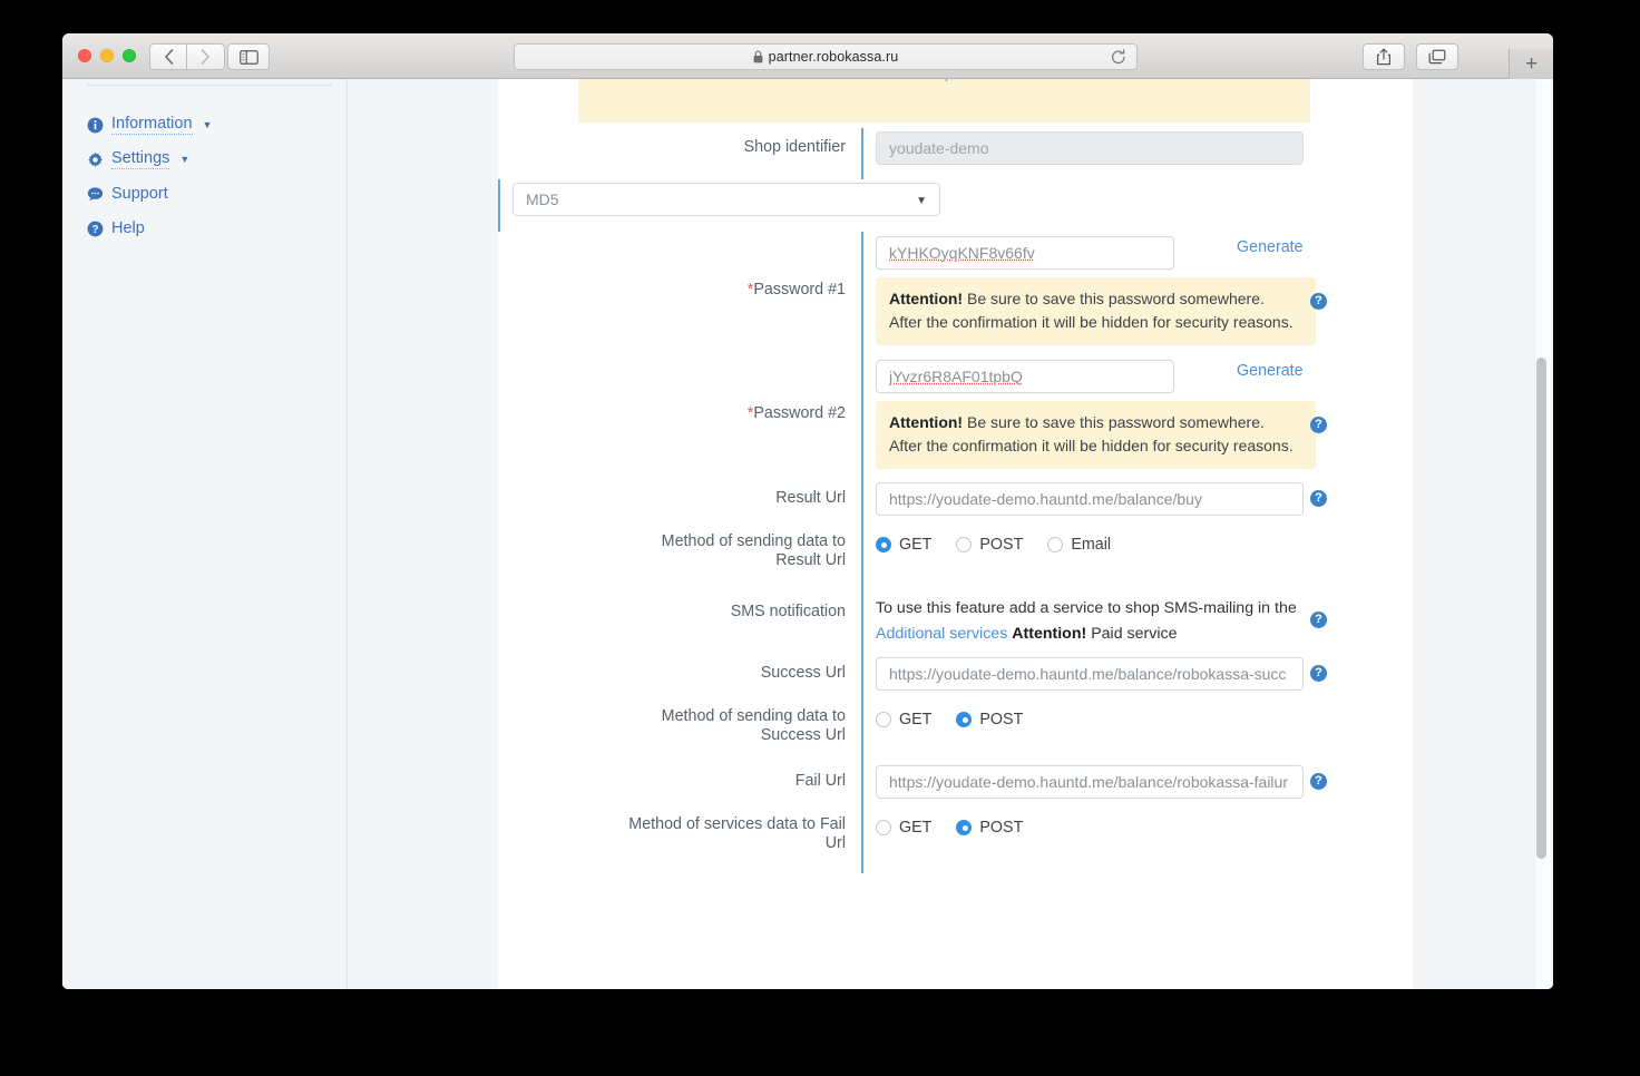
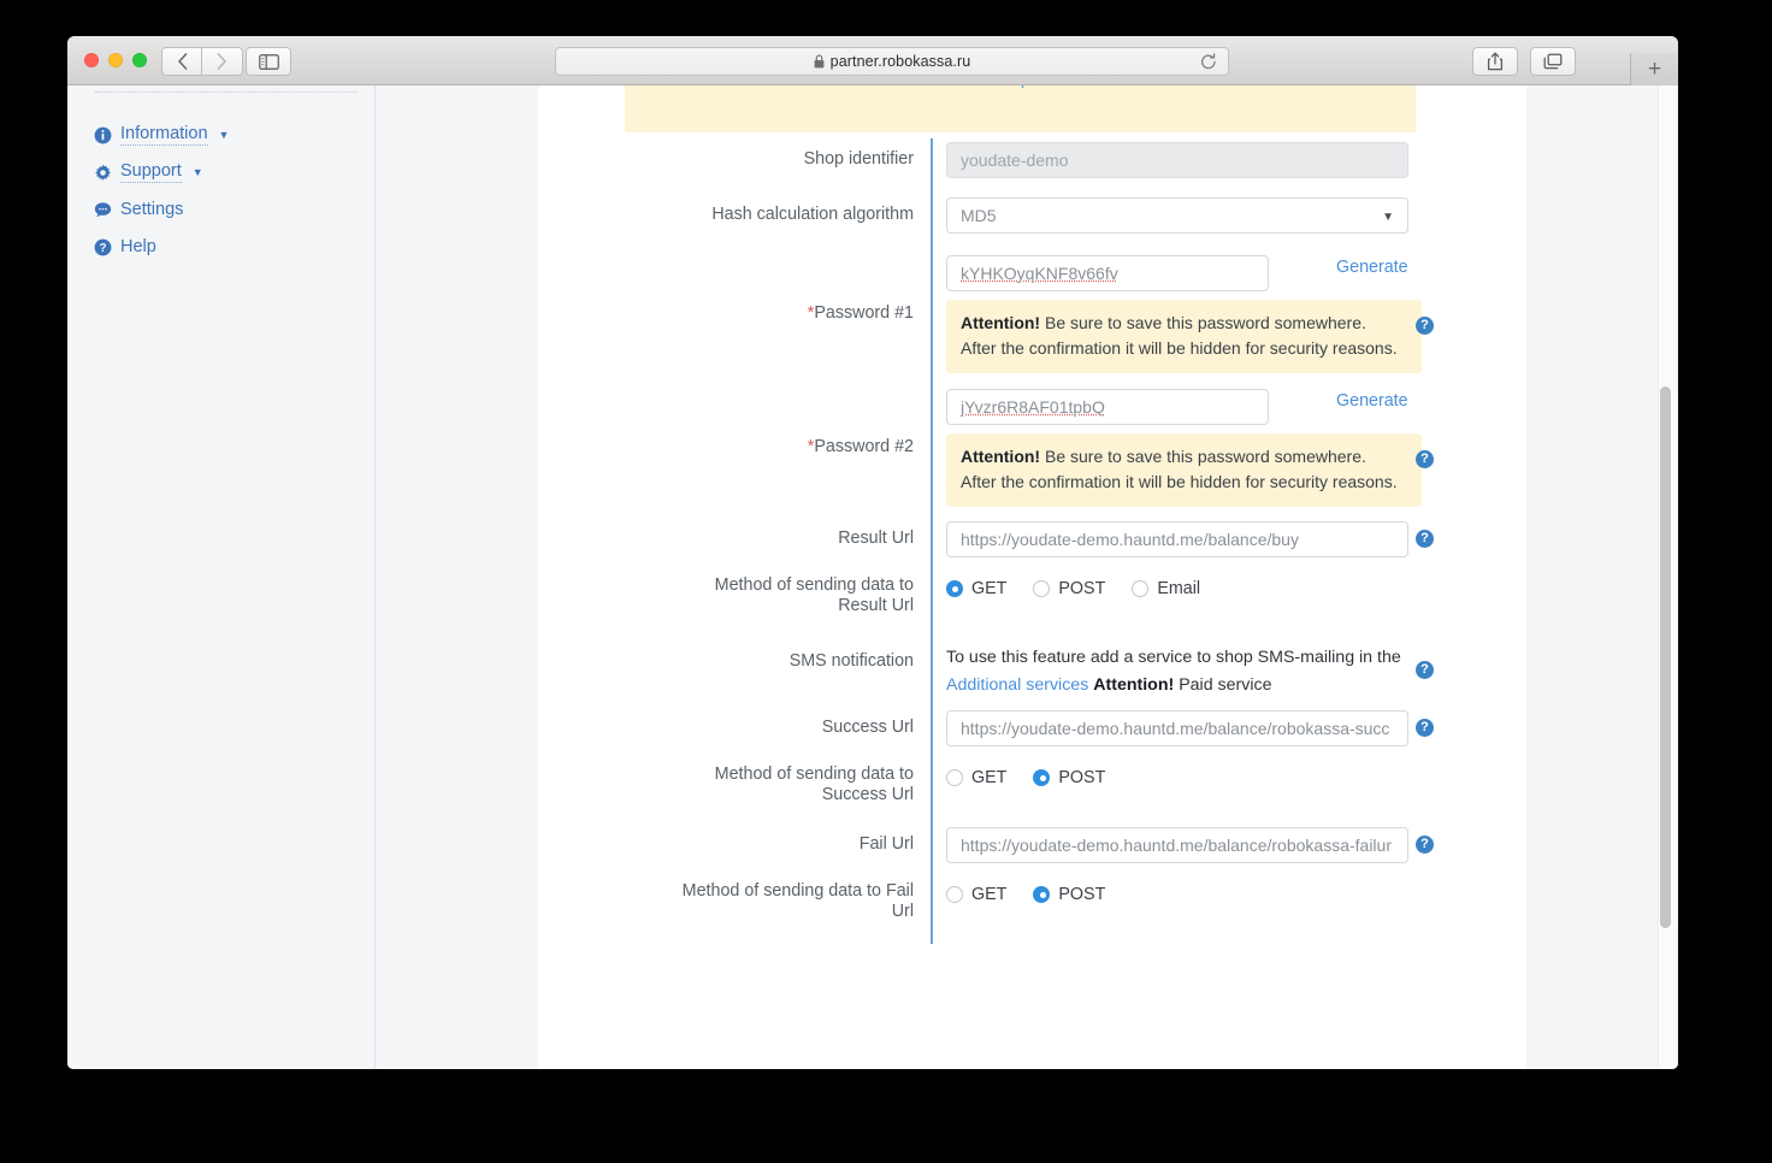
  partner.robokassa.ru
  +
  Information
  ▼
- Settings
+ Support
  ▼
- Support
+ Settings
  ?
  Help
  Shop identifier
  youdate-demo
+ Hash calculation algorithm
  MD5
  ▼
  *Password #1
  kYHKOyqKNF8v66fv
  Generate
  Attention! Be sure to save this password somewhere.
  After the confirmation it will be hidden for security reasons.
  ?
  *Password #2
  jYvzr6R8AF01tpbQ
  Generate
  Attention! Be sure to save this password somewhere.
  After the confirmation it will be hidden for security reasons.
  ?
  Result Url
  https://youdate-demo.hauntd.me/balance/buy
  ?
  Method of sending data to
  Result Url
  GET
  POST
  Email
  SMS notification
  To use this feature add a service to shop SMS-mailing in the Additional services Attention! Paid service
  ?
  Success Url
  https://youdate-demo.hauntd.me/balance/robokassa-succ
  ?
  Method of sending data to
  Success Url
  GET
  POST
  Fail Url
  https://youdate-demo.hauntd.me/balance/robokassa-failur
  ?
- Method of services data to Fail
+ Method of sending data to Fail
  Url
  GET
  POST
